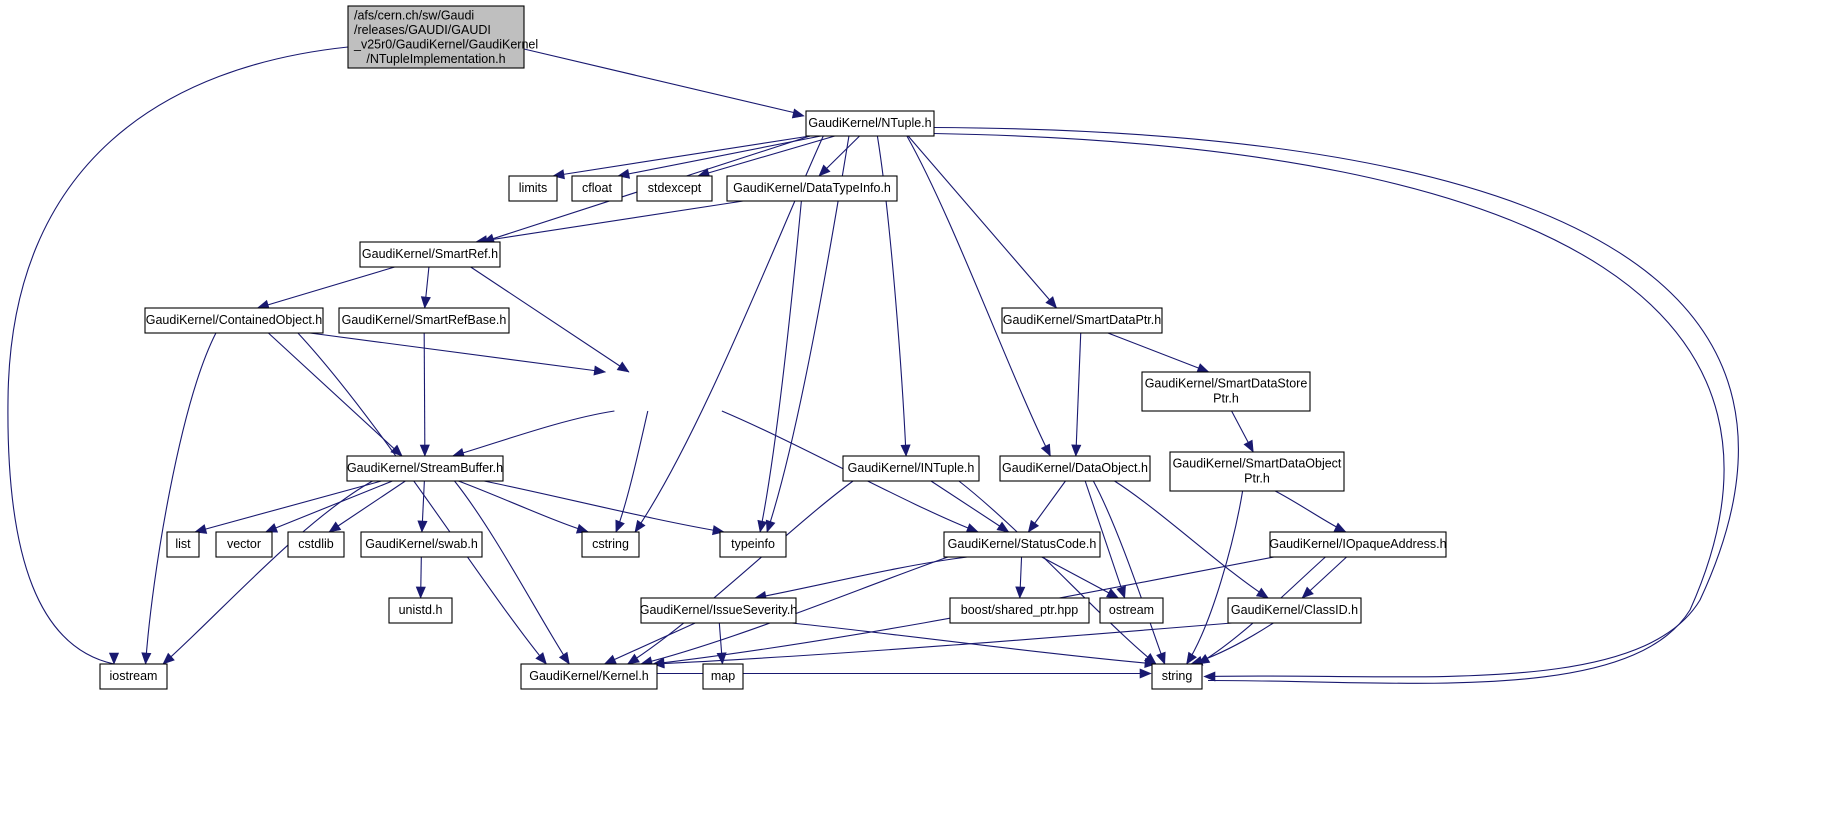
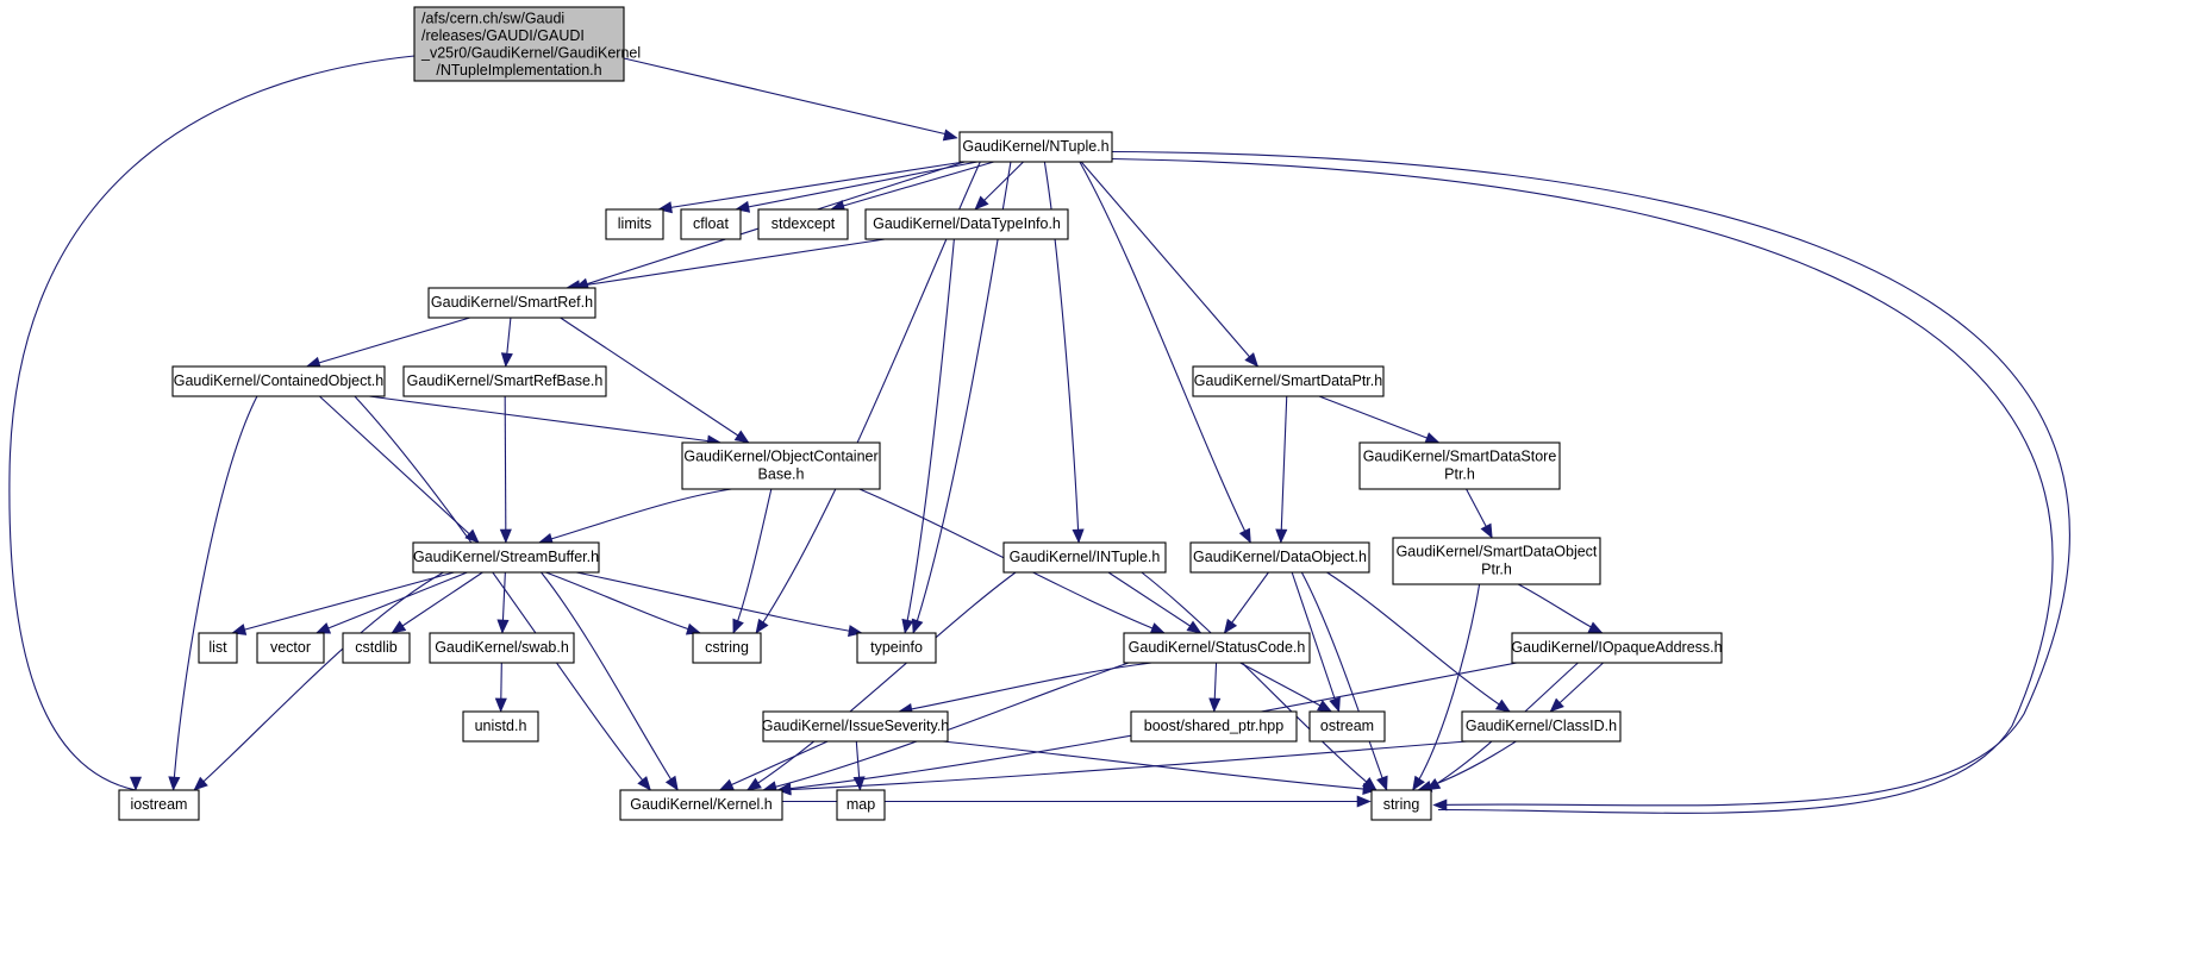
  /afs/cern.ch/sw/Gaudi
  /releases/GAUDI/GAUDI
  _v25r0/GaudiKernel/GaudiKernel
  /NTupleImplementation.h
  GaudiKernel/NTuple.h
  limits
  cfloat
  stdexcept
  GaudiKernel/DataTypeInfo.h
  GaudiKernel/SmartRef.h
  GaudiKernel/ContainedObject.h
  GaudiKernel/SmartRefBase.h
  GaudiKernel/SmartDataPtr.h
+ GaudiKernel/ObjectContainer
+ Base.h
  GaudiKernel/SmartDataStore
  Ptr.h
  GaudiKernel/StreamBuffer.h
  GaudiKernel/INTuple.h
  GaudiKernel/DataObject.h
  GaudiKernel/SmartDataObject
  Ptr.h
  list
  vector
  cstdlib
  GaudiKernel/swab.h
  cstring
  typeinfo
  GaudiKernel/StatusCode.h
  GaudiKernel/IOpaqueAddress.h
  unistd.h
  GaudiKernel/IssueSeverity.h
  boost/shared_ptr.hpp
  ostream
  GaudiKernel/ClassID.h
  iostream
  GaudiKernel/Kernel.h
  map
  string
